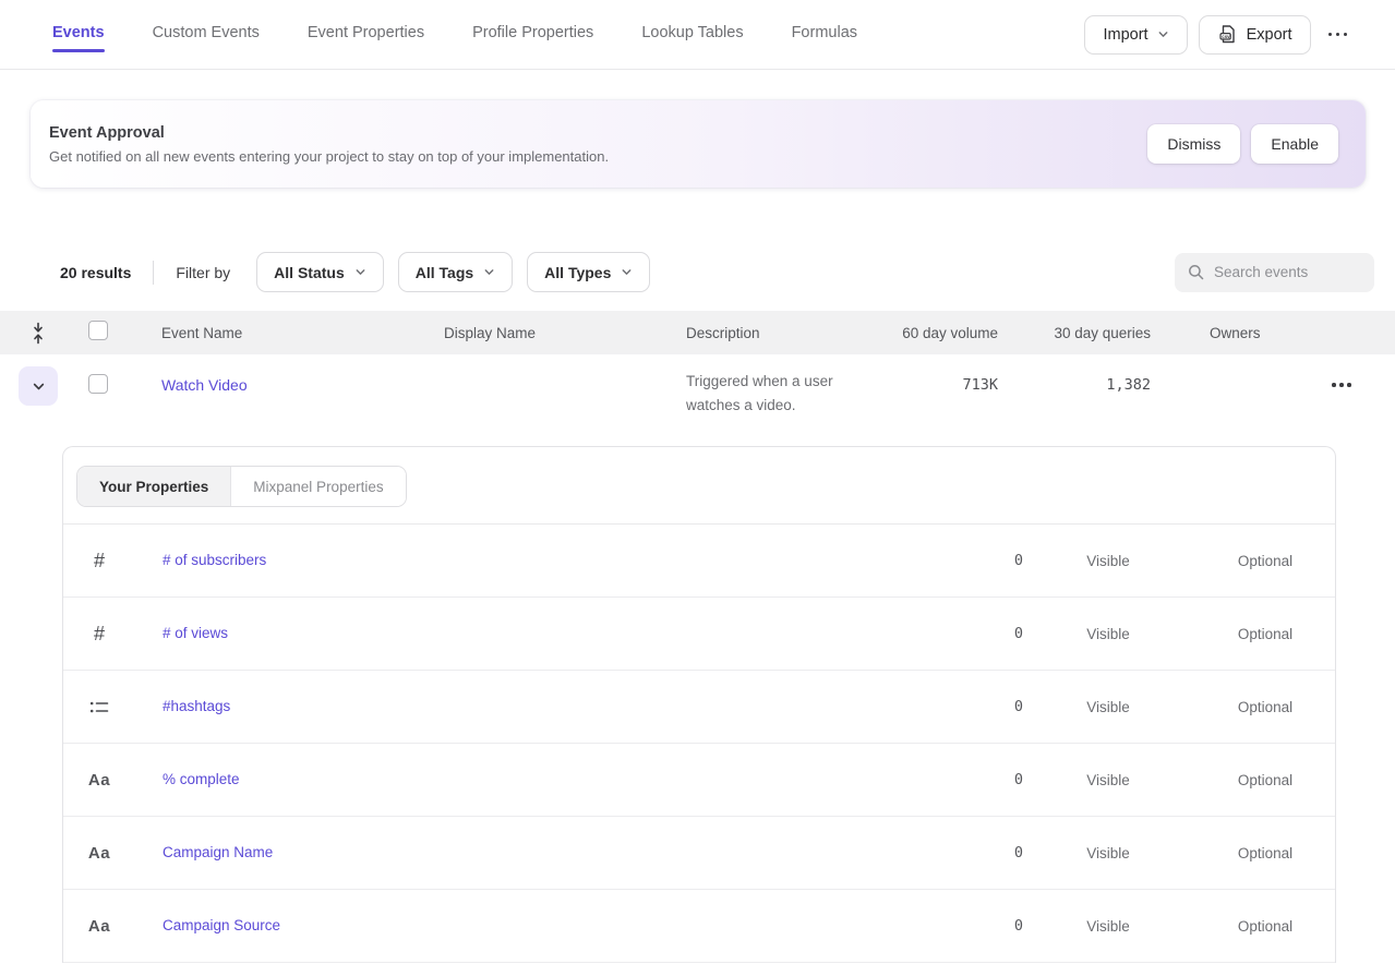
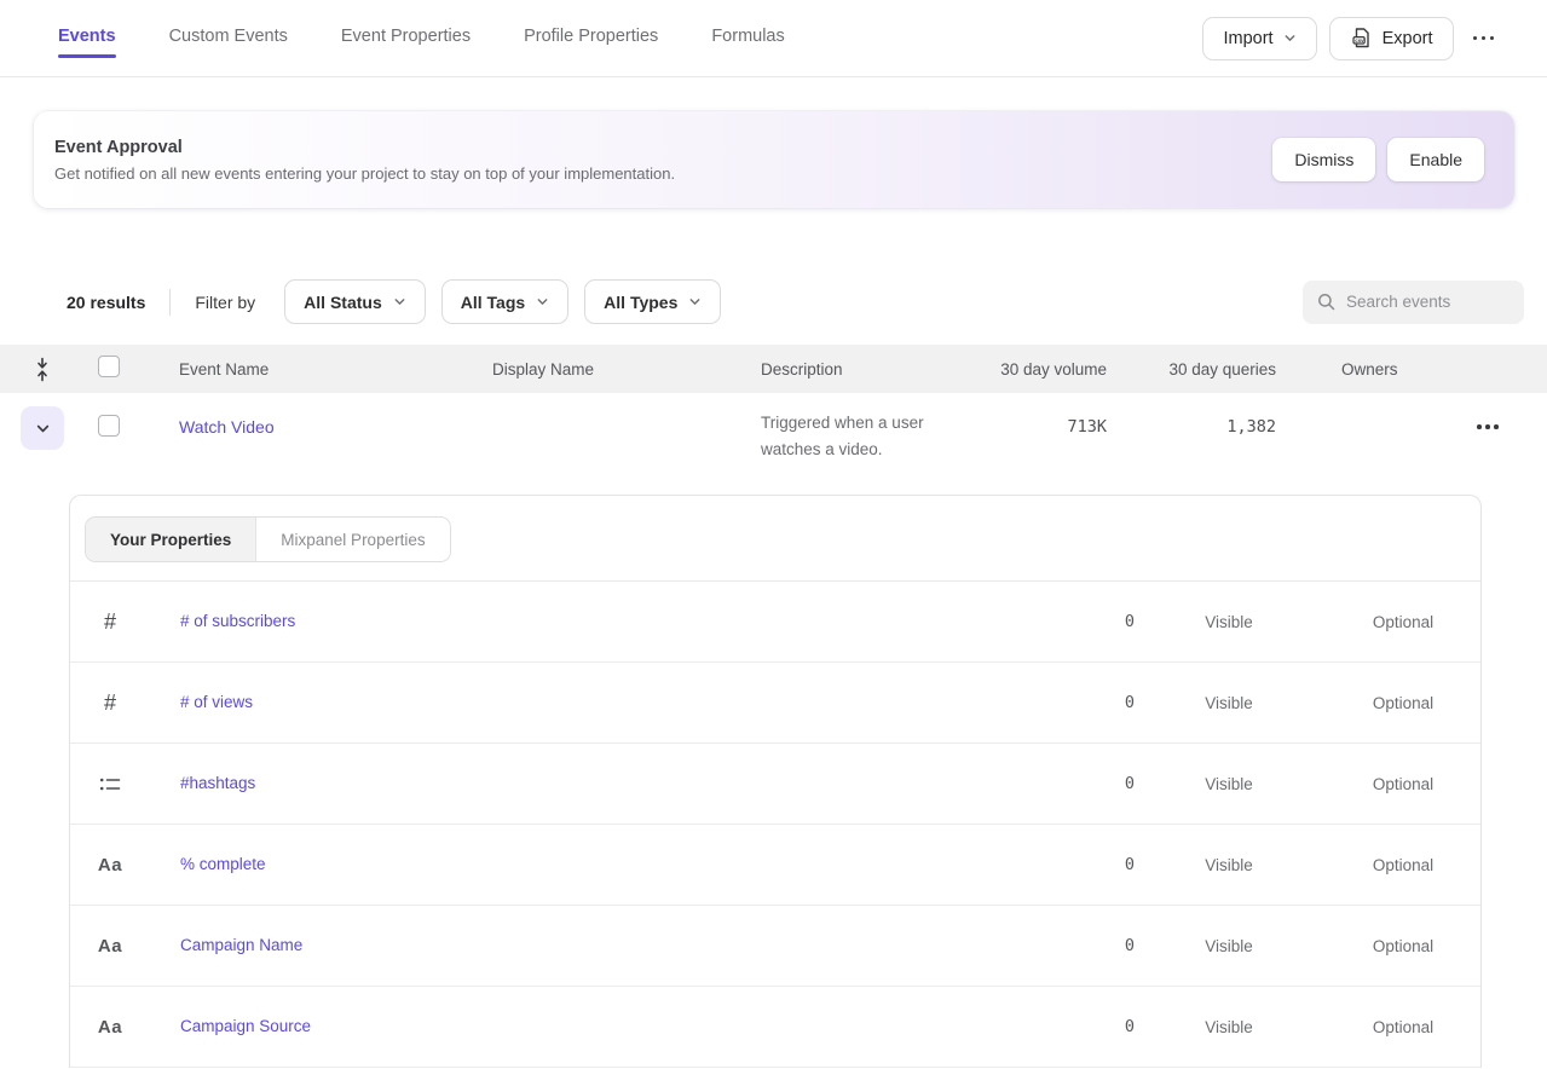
  Events
  Custom Events
  Event Properties
  Profile Properties
- Lookup Tables
  Formulas
  Import
  Export
  Event Approval
  Get notified on all new events entering your project to stay on top of your implementation.
  Dismiss
  Enable
  20 results
  Filter by
  All Status
  All Tags
  All Types
  Search events
  Event Name
  Display Name
  Description
- 60 day volume
+ 30 day volume
  30 day queries
  Owners
  Watch Video
  Triggered when a user watches a video.
  713K
  1,382
  Your Properties
  Mixpanel Properties
  #
  # of subscribers
  0
  Visible
  Optional
  #
  # of views
  0
  Visible
  Optional
  #hashtags
  0
  Visible
  Optional
  Aa
  % complete
  0
  Visible
  Optional
  Aa
  Campaign Name
  0
  Visible
  Optional
  Aa
  Campaign Source
  0
  Visible
  Optional
